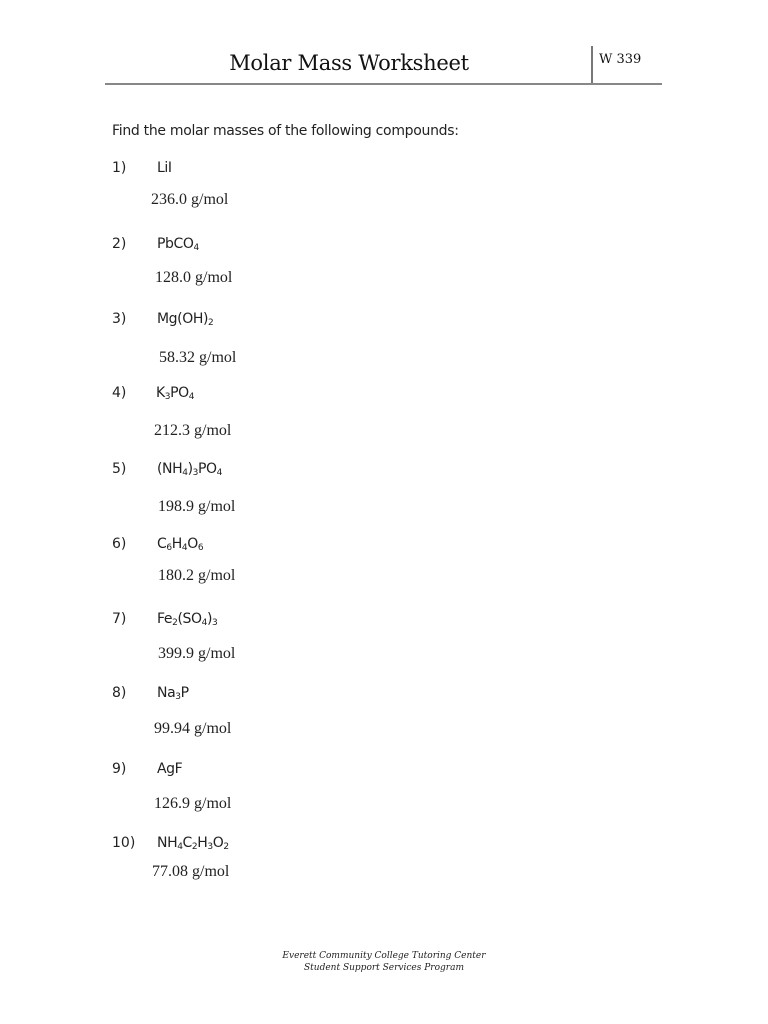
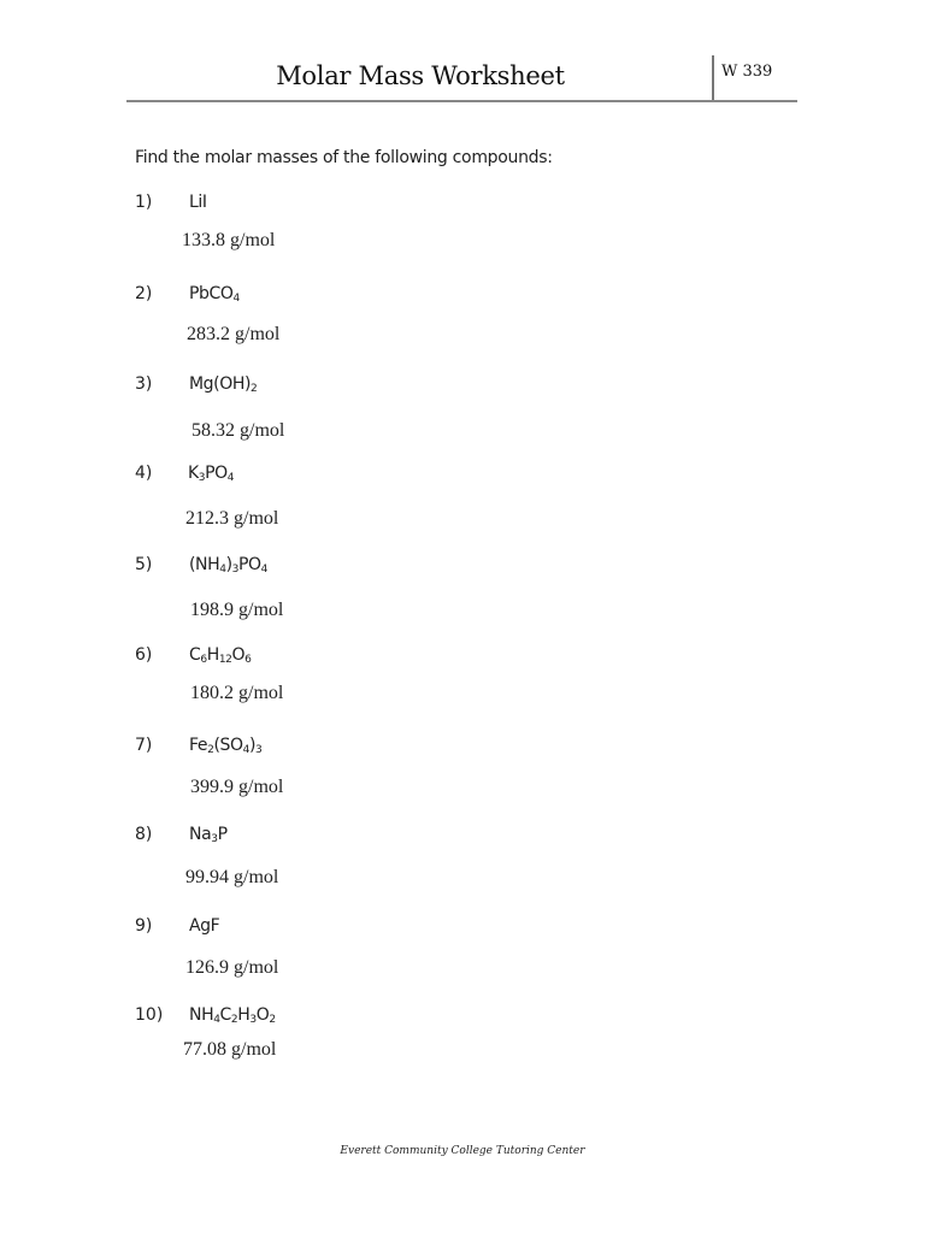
  Molar Mass Worksheet
  W 339
  Find the molar masses of the following compounds:
  1)
  LiI
- 236.0 g/mol
+ 133.8 g/mol
  2)
  PbCO4
- 128.0 g/mol
+ 283.2 g/mol
  3)
  Mg(OH)2
  58.32 g/mol
  4)
  K3PO4
  212.3 g/mol
  5)
  (NH4)3PO4
  198.9 g/mol
  6)
- C6H4O6
+ C6H12O6
  180.2 g/mol
  7)
  Fe2(SO4)3
  399.9 g/mol
  8)
  Na3P
  99.94 g/mol
  9)
  AgF
  126.9 g/mol
  10)
  NH4C2H3O2
  77.08 g/mol
  Everett Community College Tutoring Center
- Student Support Services Program
